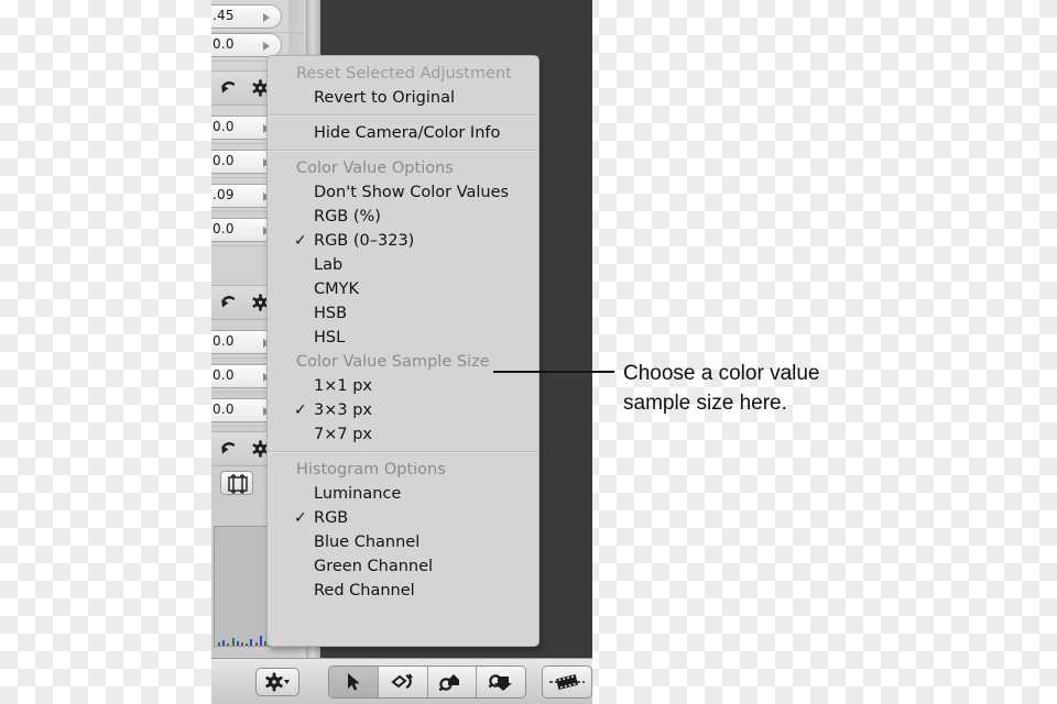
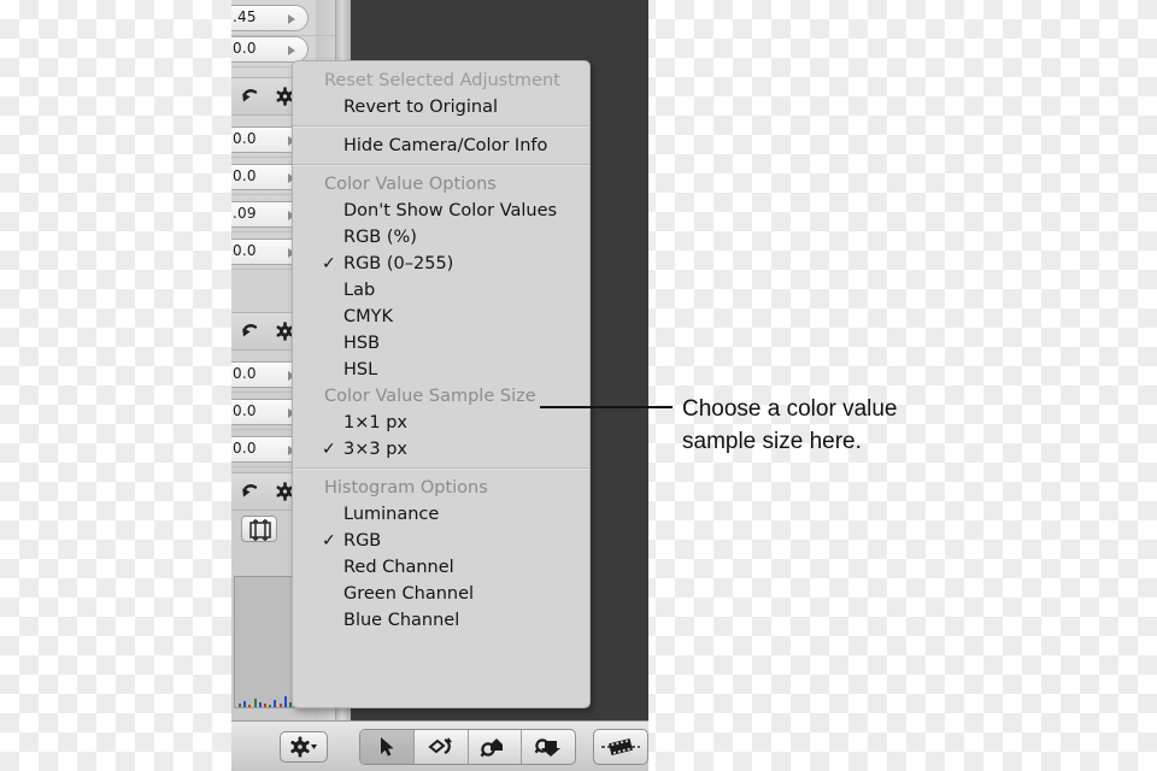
  .45
  0.0
  0.0
  0.0
  .09
  0.0
  0.0
  0.0
  0.0
  Reset Selected Adjustment
  Revert to Original
  Hide Camera/Color Info
  Color Value Options
  Don't Show Color Values
  RGB (%)
  ✓
- RGB (0–323)
+ RGB (0–255)
  Lab
  CMYK
  HSB
  HSL
  Color Value Sample Size
  1×1 px
  ✓
  3×3 px
- 7×7 px
  Histogram Options
  Luminance
  ✓
  RGB
- Blue Channel
+ Red Channel
  Green Channel
- Red Channel
+ Blue Channel
  Choose a color value
  sample size here.
